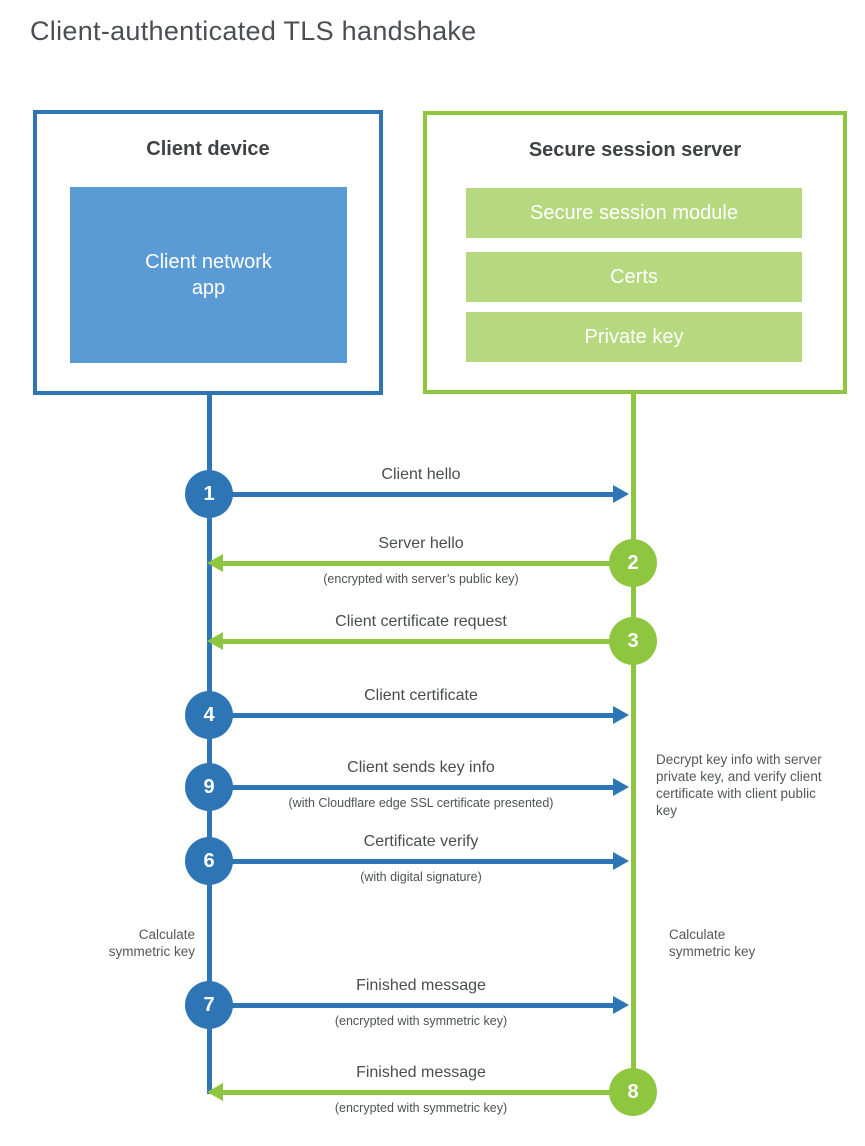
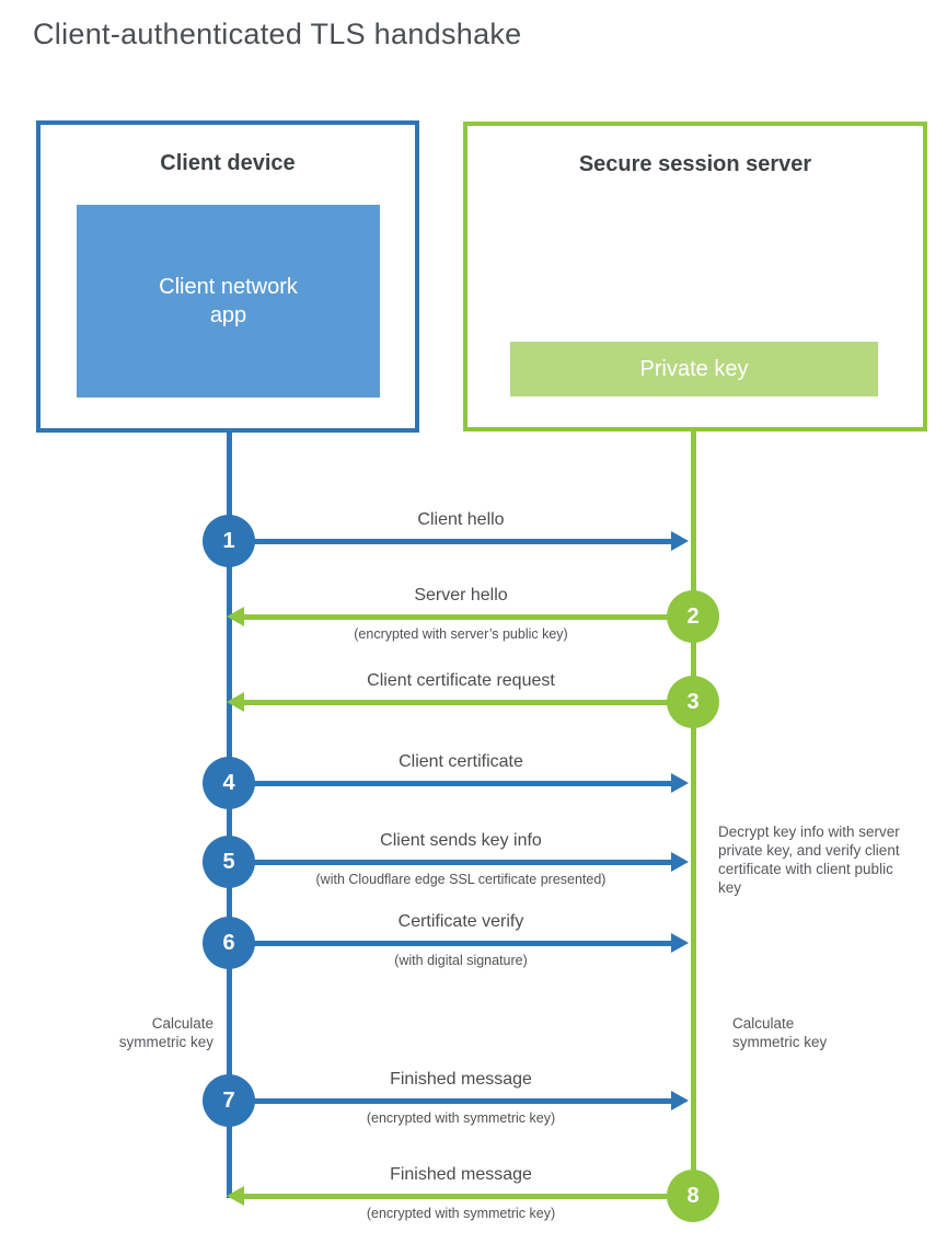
  Client-authenticated TLS handshake
  Client device
  Client network app
  Secure session server
- Secure session module
- Certs
  Private key
  Client hello
  1
  Server hello
  (encrypted with server’s public key)
  2
  Client certificate request
  3
  Client certificate
  4
  Client sends key info
  (with Cloudflare edge SSL certificate presented)
- 9
+ 5
  Certificate verify
  (with digital signature)
  6
  Decrypt key info with server private key, and verify client certificate with client public key
  Calculate symmetric key
  Calculate symmetric key
  Finished message
  (encrypted with symmetric key)
  7
  Finished message
  (encrypted with symmetric key)
  8
